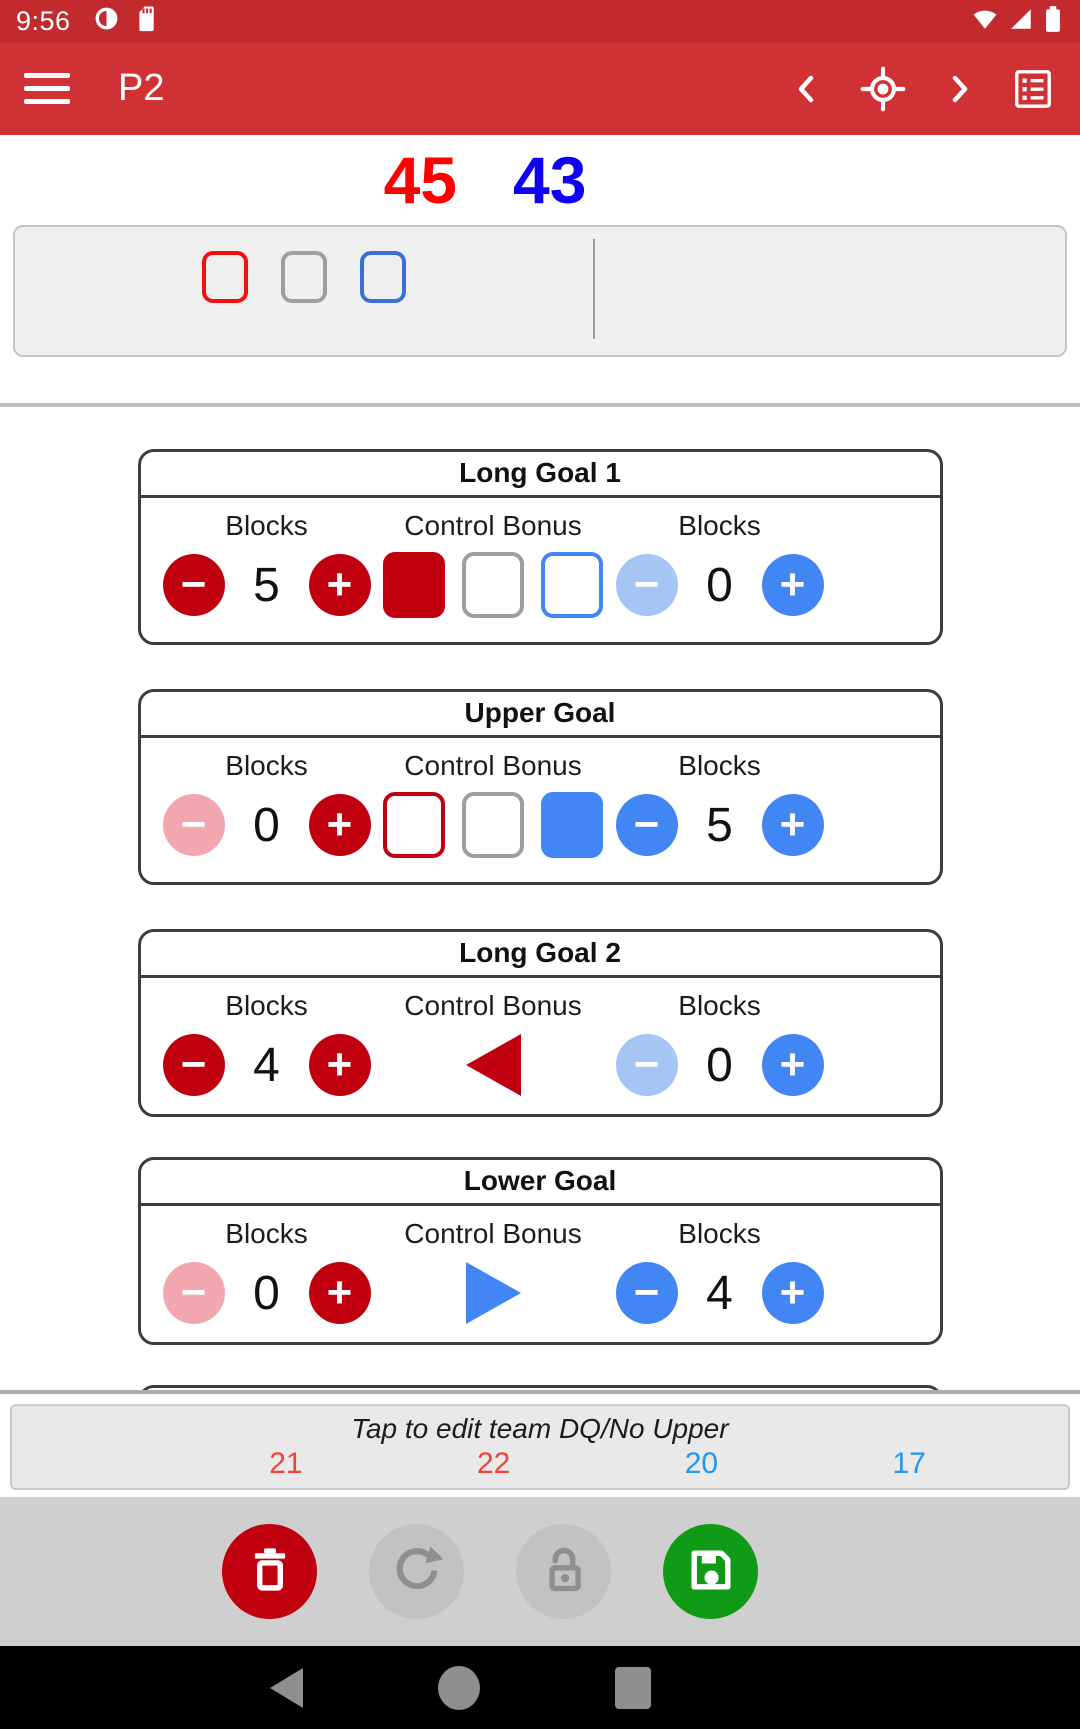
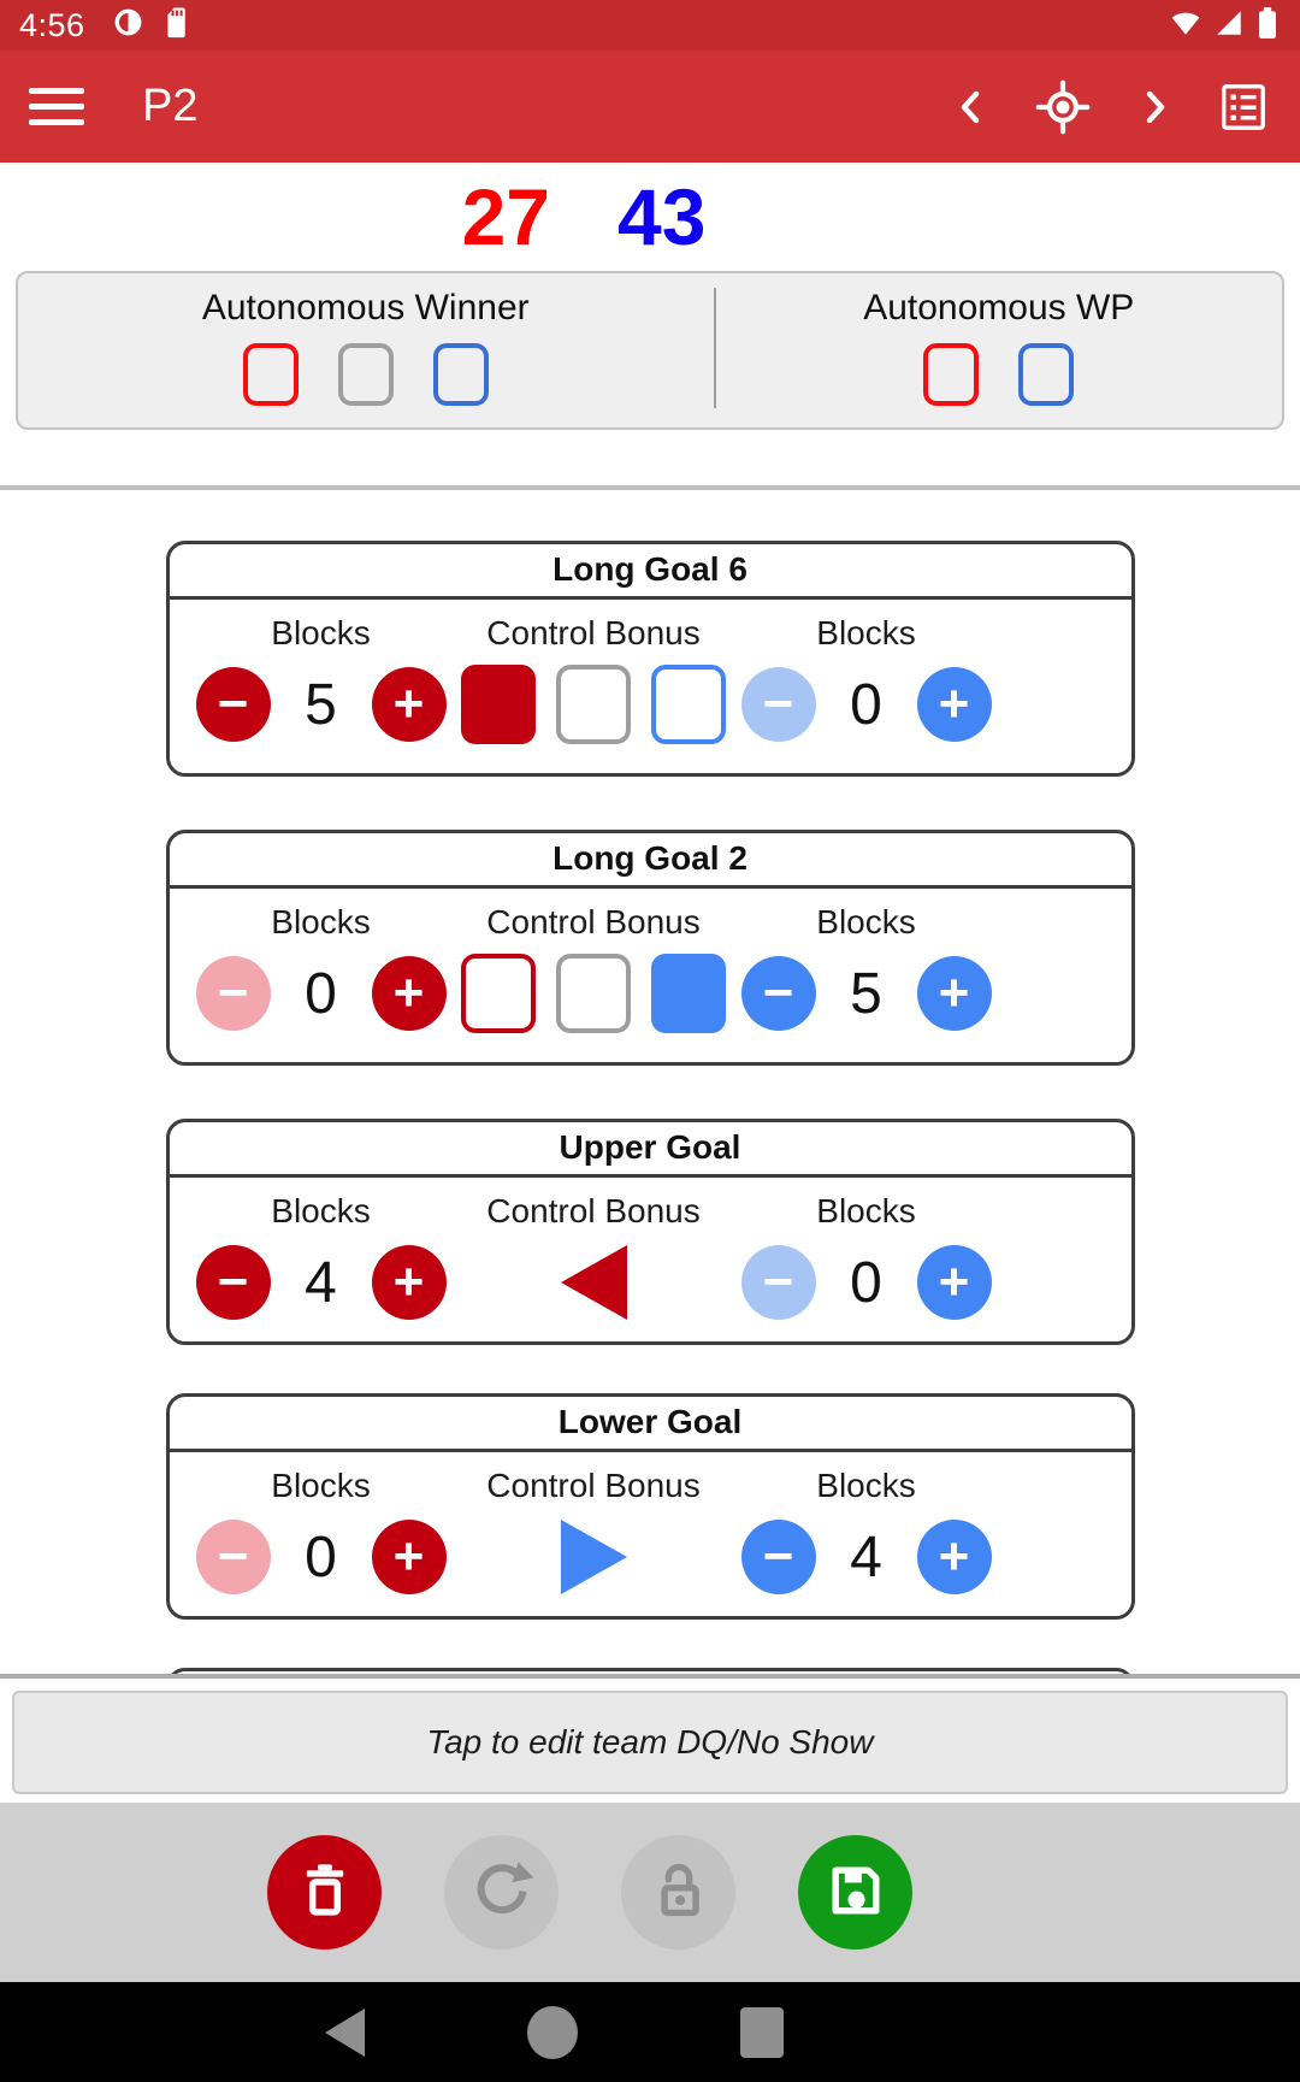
- 9:56
+ 4:56
  P2
- 45
+ 27
  43
+ Autonomous Winner
+ Autonomous WP
- Long Goal 1
+ Long Goal 6
  Blocks
  5
  Control Bonus
  Blocks
  0
- Upper Goal
+ Long Goal 2
  Blocks
  0
  Control Bonus
  Blocks
  5
- Long Goal 2
+ Upper Goal
  Blocks
  4
  Control Bonus
  Blocks
  0
  Lower Goal
  Blocks
  0
  Control Bonus
  Blocks
  4
- Tap to edit team DQ/No Upper
+ Tap to edit team DQ/No Show
- 21
- 22
- 20
- 17
